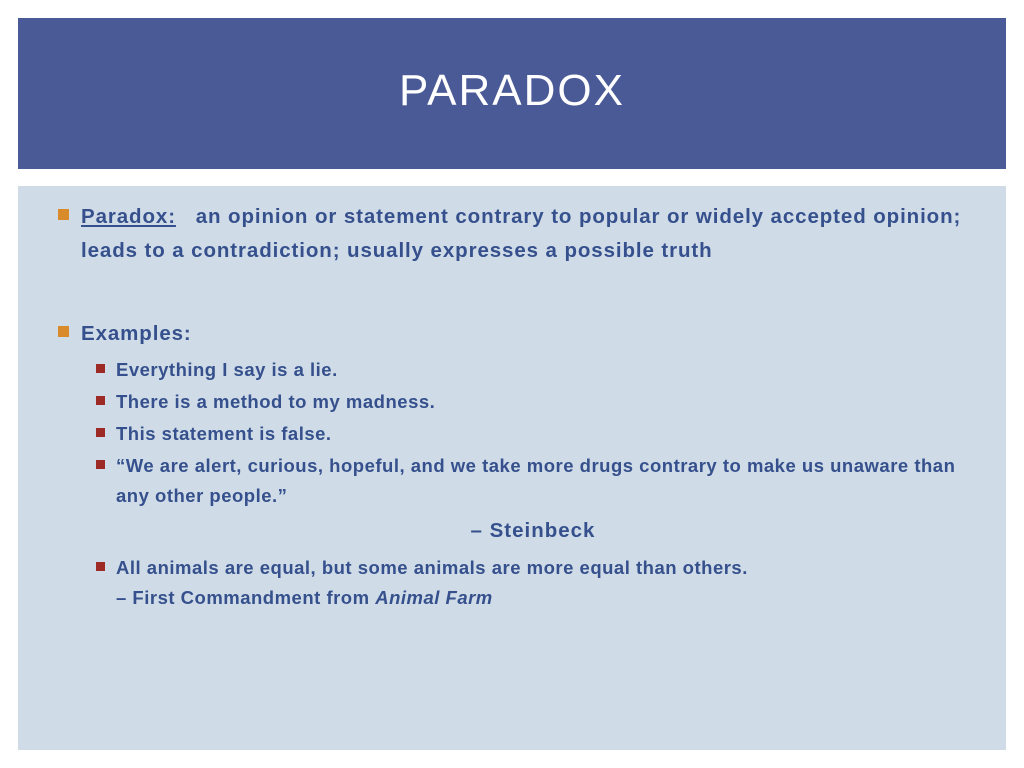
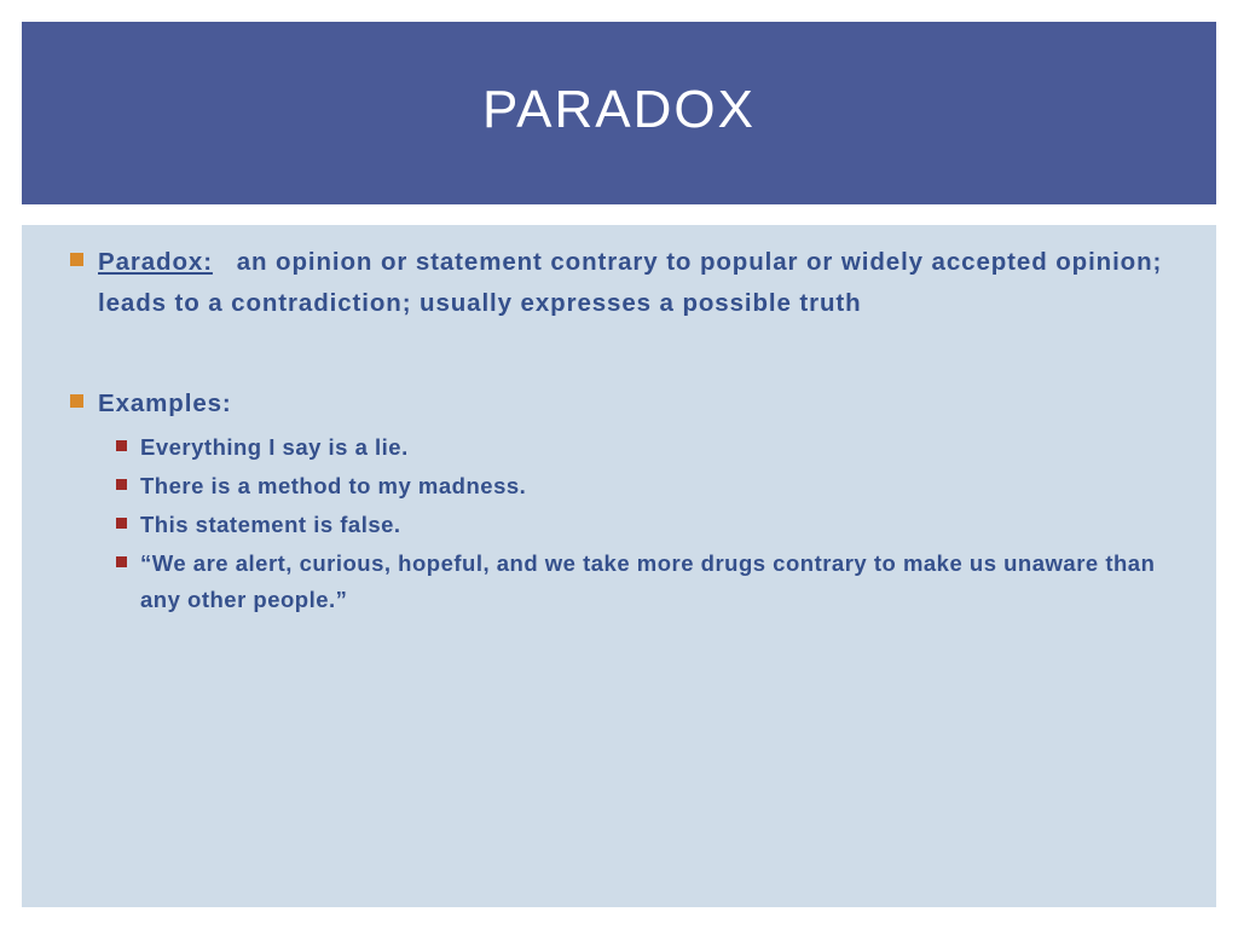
  PARADOX
  Paradox: an opinion or statement contrary to popular or widely accepted opinion; leads to a contradiction; usually expresses a possible truth
  Examples:
  Everything I say is a lie.
  There is a method to my madness.
  This statement is false.
  “We are alert, curious, hopeful, and we take more drugs contrary to make us unaware than any other people.”
- – Steinbeck
- All animals are equal, but some animals are more equal than others.
- – First Commandment from Animal Farm
